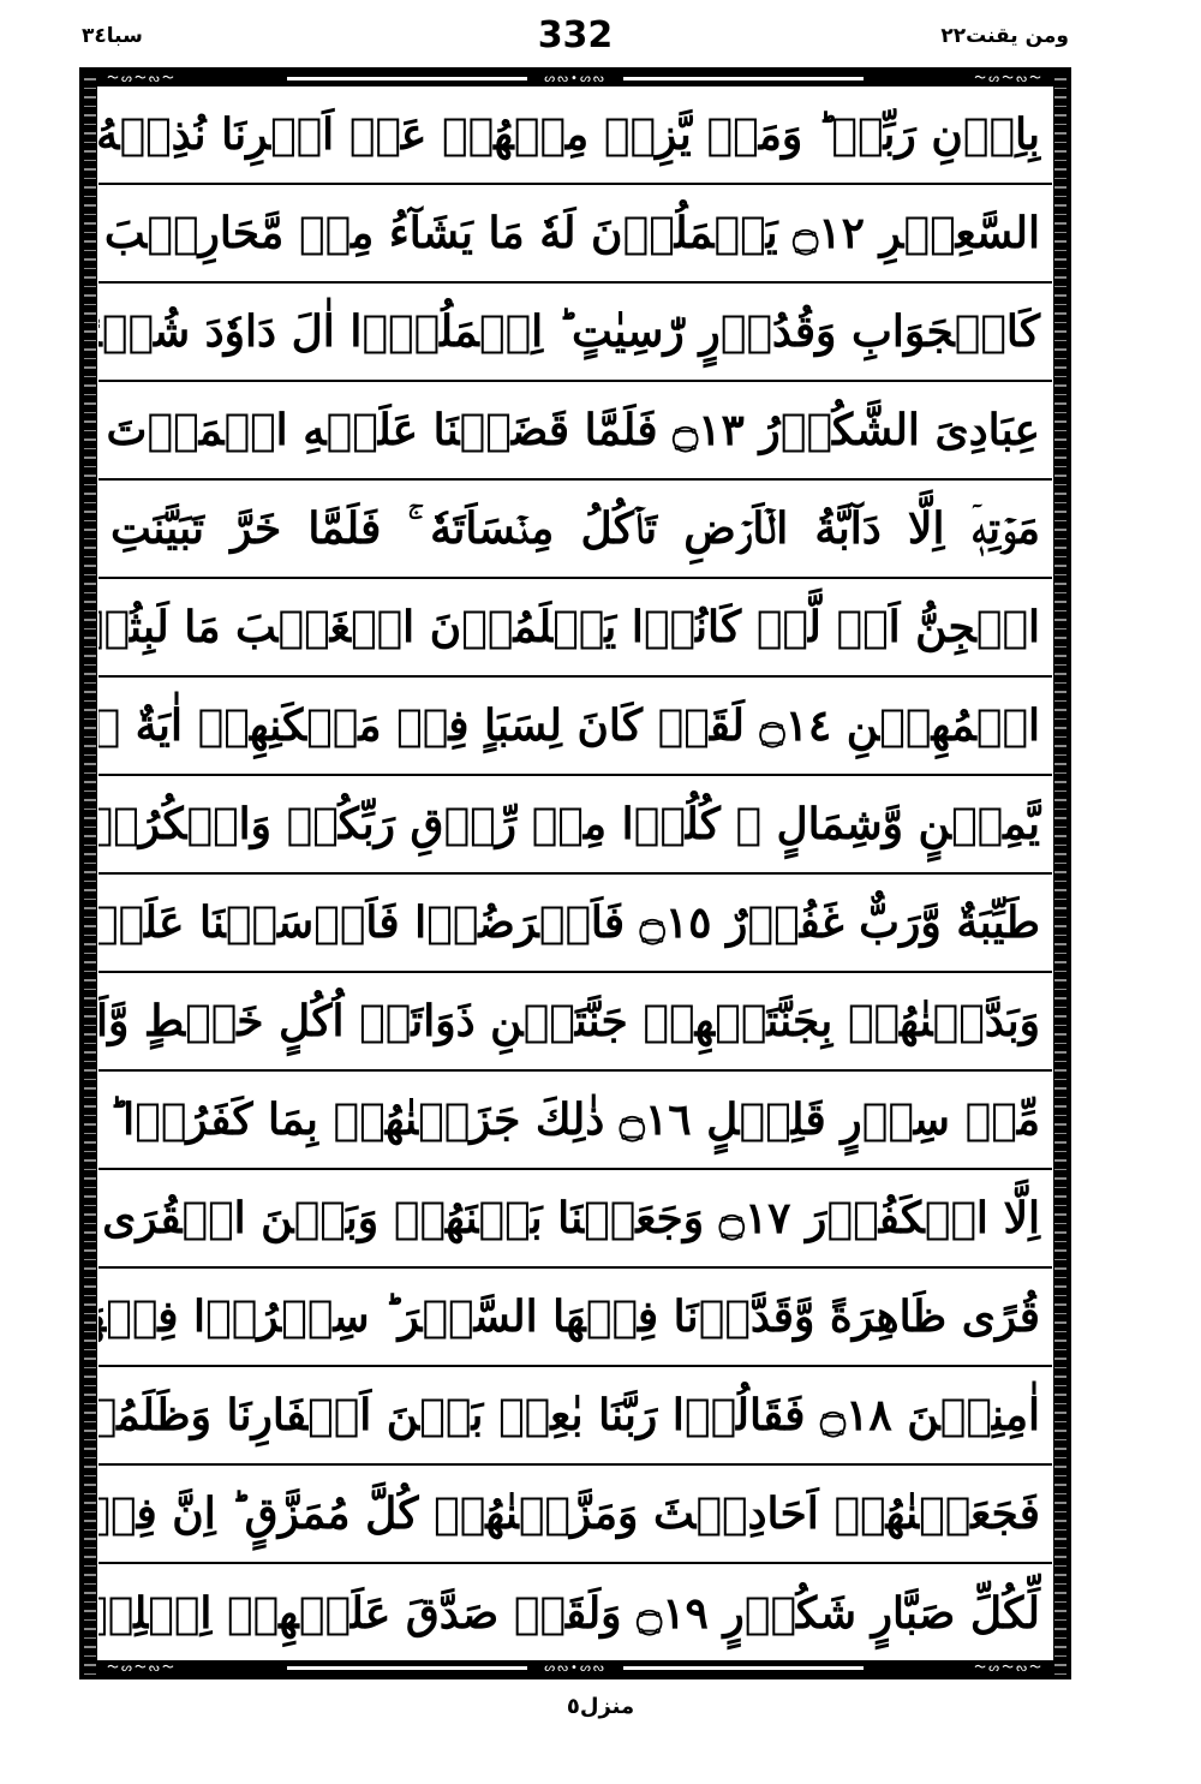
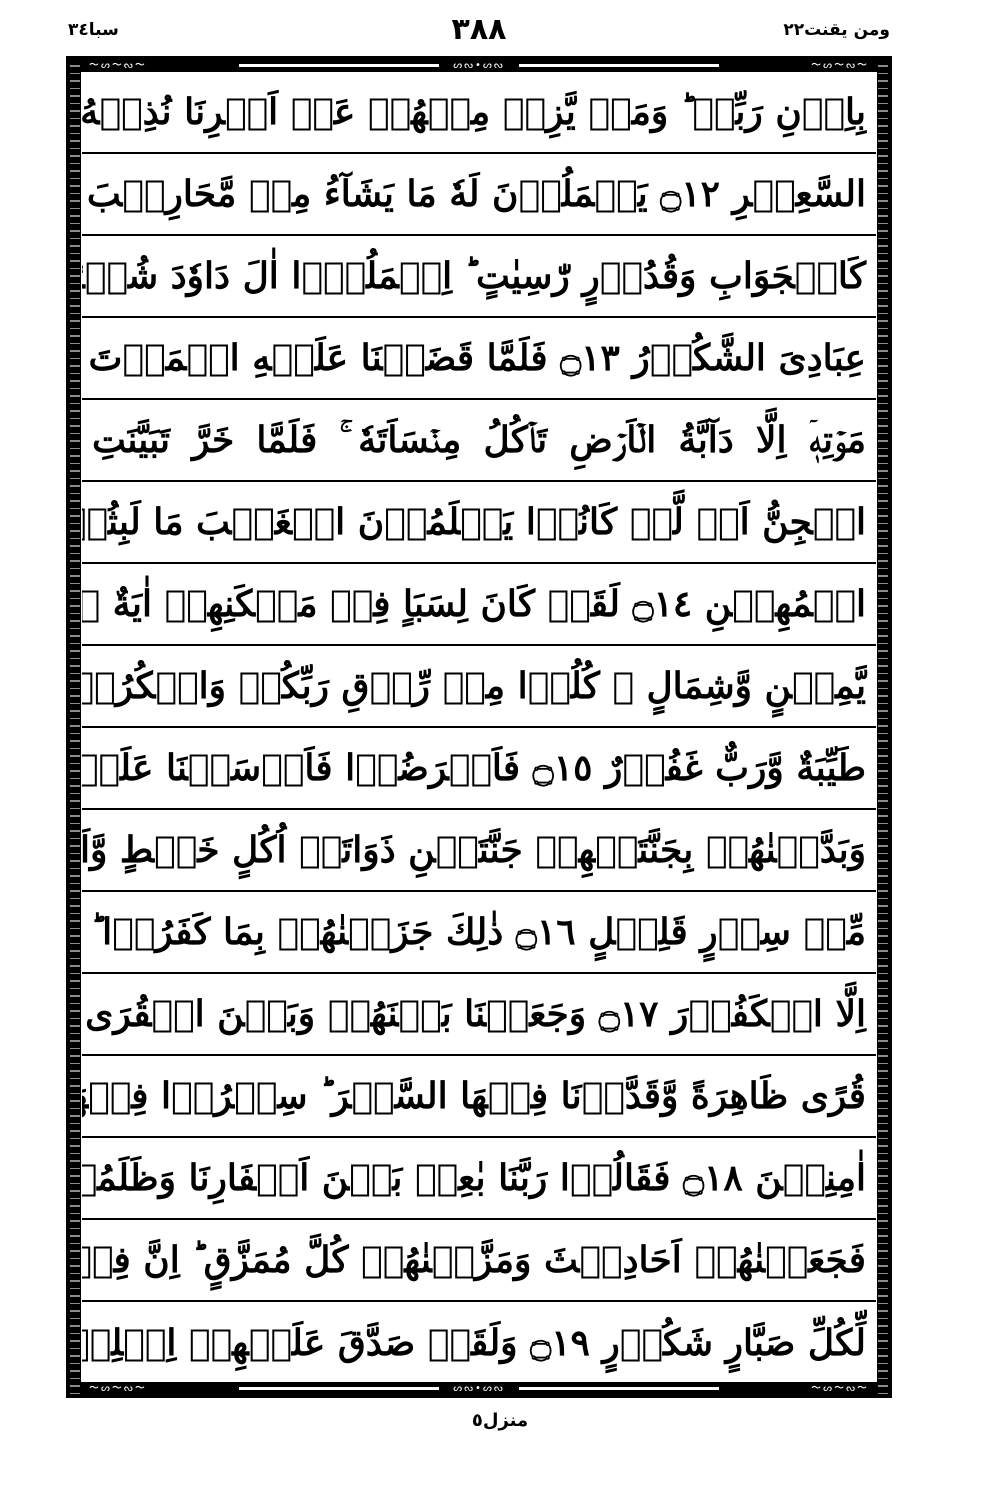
  ومن يقنت٢٢
- 332
+ ٣٨٨
  سبا٣٤
  〜ᔕ〜ᔓ〜
  ᔕᔓ•ᔕᔓ
  〜ᔕ〜ᔓ〜
  〜ᔕ〜ᔓ〜
  ᔕᔓ•ᔕᔓ
  〜ᔕ〜ᔓ〜
  بِاِذۡنِ رَبِّهٖ ؕ وَمَنۡ يَّزِغۡ مِنۡهُمۡ عَنۡ اَمۡرِنَا نُذِقۡهُ
  السَّعِيۡرِ ۝١٢ يَعۡمَلُوۡنَ لَهٗ مَا يَشَآءُ مِنۡ مَّحَارِيۡبَ
  كَالۡجَوَابِ وَقُدُوۡرٍ رّٰسِيٰتٍ ؕ اِعۡمَلُوۡۤا اٰلَ دَاوٗدَ شُكۡ
  عِبَادِىَ الشَّكُوۡرُ ۝١٣ فَلَمَّا قَضَيۡنَا عَلَيۡهِ الۡمَوۡتَ
  مَوۡتِهٖۤ اِلَّا دَآبَّةُ الۡاَرۡضِ تَاۡكُلُ مِنۡسَاَتَهٗ ۚ فَلَمَّا خَرَّ تَبَيَّنَتِ
  الۡجِنُّ اَنۡ لَّوۡ كَانُوۡا يَعۡلَمُوۡنَ الۡغَيۡبَ مَا لَبِثُوۡ
  الۡمُهِيۡنِ ۝١٤ لَقَدۡ كَانَ لِسَبَاٍ فِىۡ مَسۡكَنِهِمۡ اٰيَةٌ ۚ
  يَّمِيۡنٍ وَّشِمَالٍ ۙ كُلُوۡا مِنۡ رِّزۡقِ رَبِّكُمۡ وَاشۡكُرُوۡ
  طَيِّبَةٌ وَّرَبٌّ غَفُوۡرٌ ۝١٥ فَاَعۡرَضُوۡا فَاَرۡسَلۡنَا عَلَيۡ
  وَبَدَّلۡنٰهُمۡ بِجَنَّتَيۡهِمۡ جَنَّتَيۡنِ ذَوَاتَىۡ اُكُلٍ خَمۡطٍ وَّاَ
  مِّنۡ سِدۡرٍ قَلِيۡلٍ ۝١٦ ذٰلِكَ جَزَيۡنٰهُمۡ بِمَا كَفَرُوۡا ؕ
  اِلَّا الۡكَفُوۡرَ ۝١٧ وَجَعَلۡنَا بَيۡنَهُمۡ وَبَيۡنَ الۡقُرَى
  قُرًى ظَاهِرَةً وَّقَدَّرۡنَا فِيۡهَا السَّيۡرَ ؕ سِيۡرُوۡا فِيۡ
  اٰمِنِيۡنَ ۝١٨ فَقَالُوۡا رَبَّنَا بٰعِدۡ بَيۡنَ اَسۡفَارِنَا وَظَلَمُ
  فَجَعَلۡنٰهُمۡ اَحَادِيۡثَ وَمَزَّقۡنٰهُمۡ كُلَّ مُمَزَّقٍ ؕ اِنَّ فِىۡ
  لِّكُلِّ صَبَّارٍ شَكُوۡرٍ ۝١٩ وَلَقَدۡ صَدَّقَ عَلَيۡهِمۡ اِبۡلِيۡ
  منزل٥
